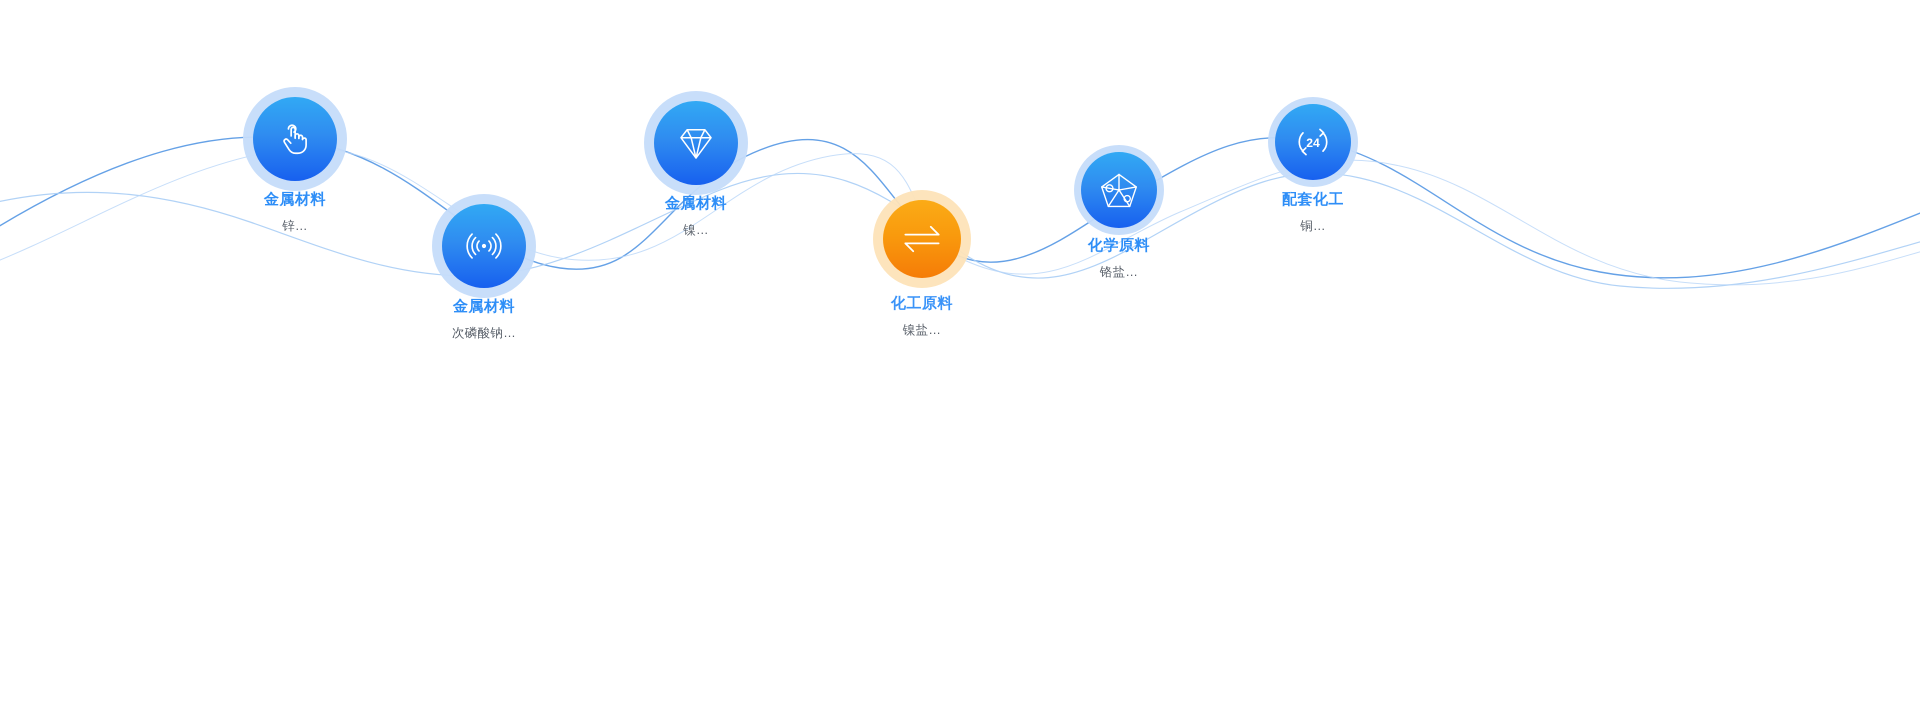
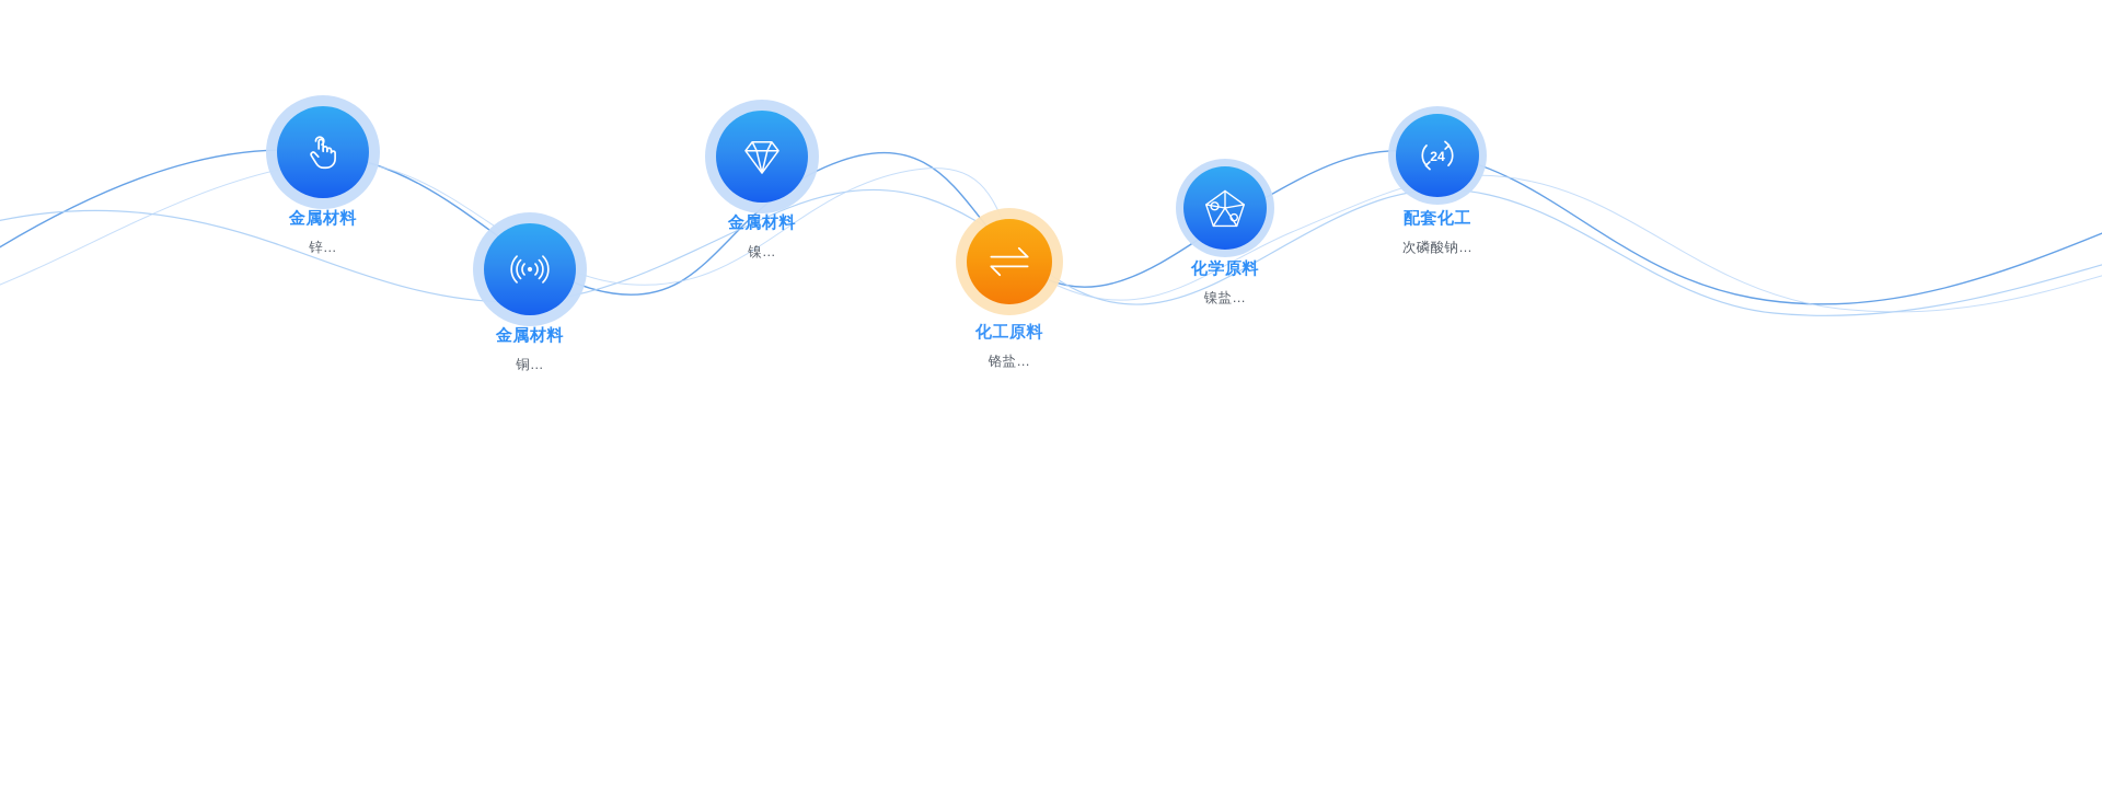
  金属材料
  锌…
  金属材料
- 次磷酸钠…
+ 铜…
  金属材料
  镍…
  化工原料
- 镍盐…
+ 铬盐…
  化学原料
- 铬盐…
+ 镍盐…
  24
  配套化工
- 铜…
+ 次磷酸钠…
